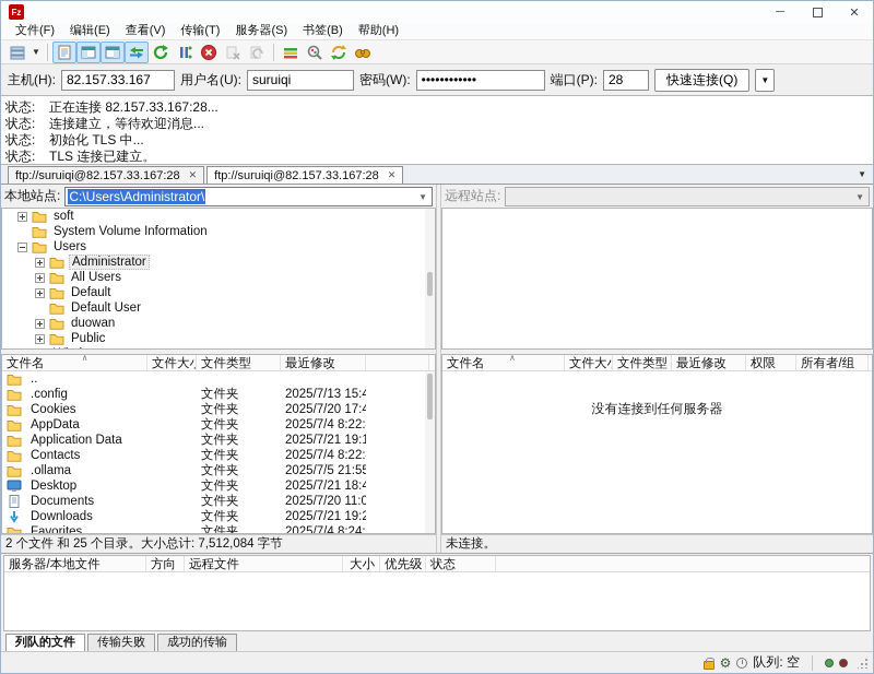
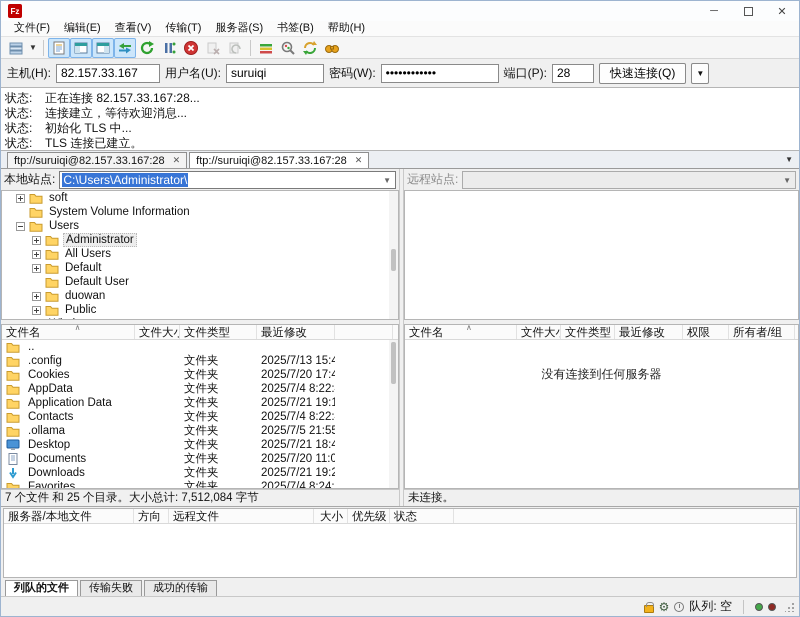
  Fz
  ─
  ✕
  文件(F)
  编辑(E)
  查看(V)
  传输(T)
  服务器(S)
  书签(B)
  帮助(H)
  ▼
  主机(H):
  82.157.33.167
  用户名(U):
  suruiqi
  密码(W):
  ••••••••••••
  端口(P):
  28
  快速连接(Q)
  ▼
  状态:
  正在连接 82.157.33.167:28...
  状态:
  连接建立，等待欢迎消息...
  状态:
  初始化 TLS 中...
  状态:
  TLS 连接已建立。
  ftp://suruiqi@82.157.33.167:28
  ✕
  ftp://suruiqi@82.157.33.167:28
  ✕
  ▼
  本地站点:
  C:\Users\Administrator\
  ▼
  soft
  System Volume Information
  Users
  Administrator
  All Users
  Default
  Default User
  duowan
  Public
  文件名
  ∧
  文件大
  文件类型
  最近修改
  ..
  .config
  文件夹
  2025/7/13 15:4
  Cookies
  文件夹
  2025/7/20 17:4
  AppData
  文件夹
  2025/7/4 8:22:
  Application Data
  文件夹
  2025/7/21 19:1
  Contacts
  文件夹
  2025/7/4 8:22:
  .ollama
  文件夹
  2025/7/5 21:55
  Desktop
  文件夹
  2025/7/21 18:4
  Documents
  文件夹
  2025/7/20 11:0
  Downloads
  文件夹
  2025/7/21 19:2
  Favorites
  文件夹
  2025/7/4 8:24:
- 2 个文件 和 25 个目录。大小总计: 7,512,084 字节
+ 7 个文件 和 25 个目录。大小总计: 7,512,084 字节
  远程站点:
  ▼
  文件名
  ∧
  文件大
  文件类型
  最近修改
  权限
  所有者/组
  没有连接到任何服务器
  未连接。
  服务器/本地文件
  方向
  远程文件
  大小
  优先级
  状态
  列队的文件
  传输失败
  成功的传输
  ⚙
  队列: 空
